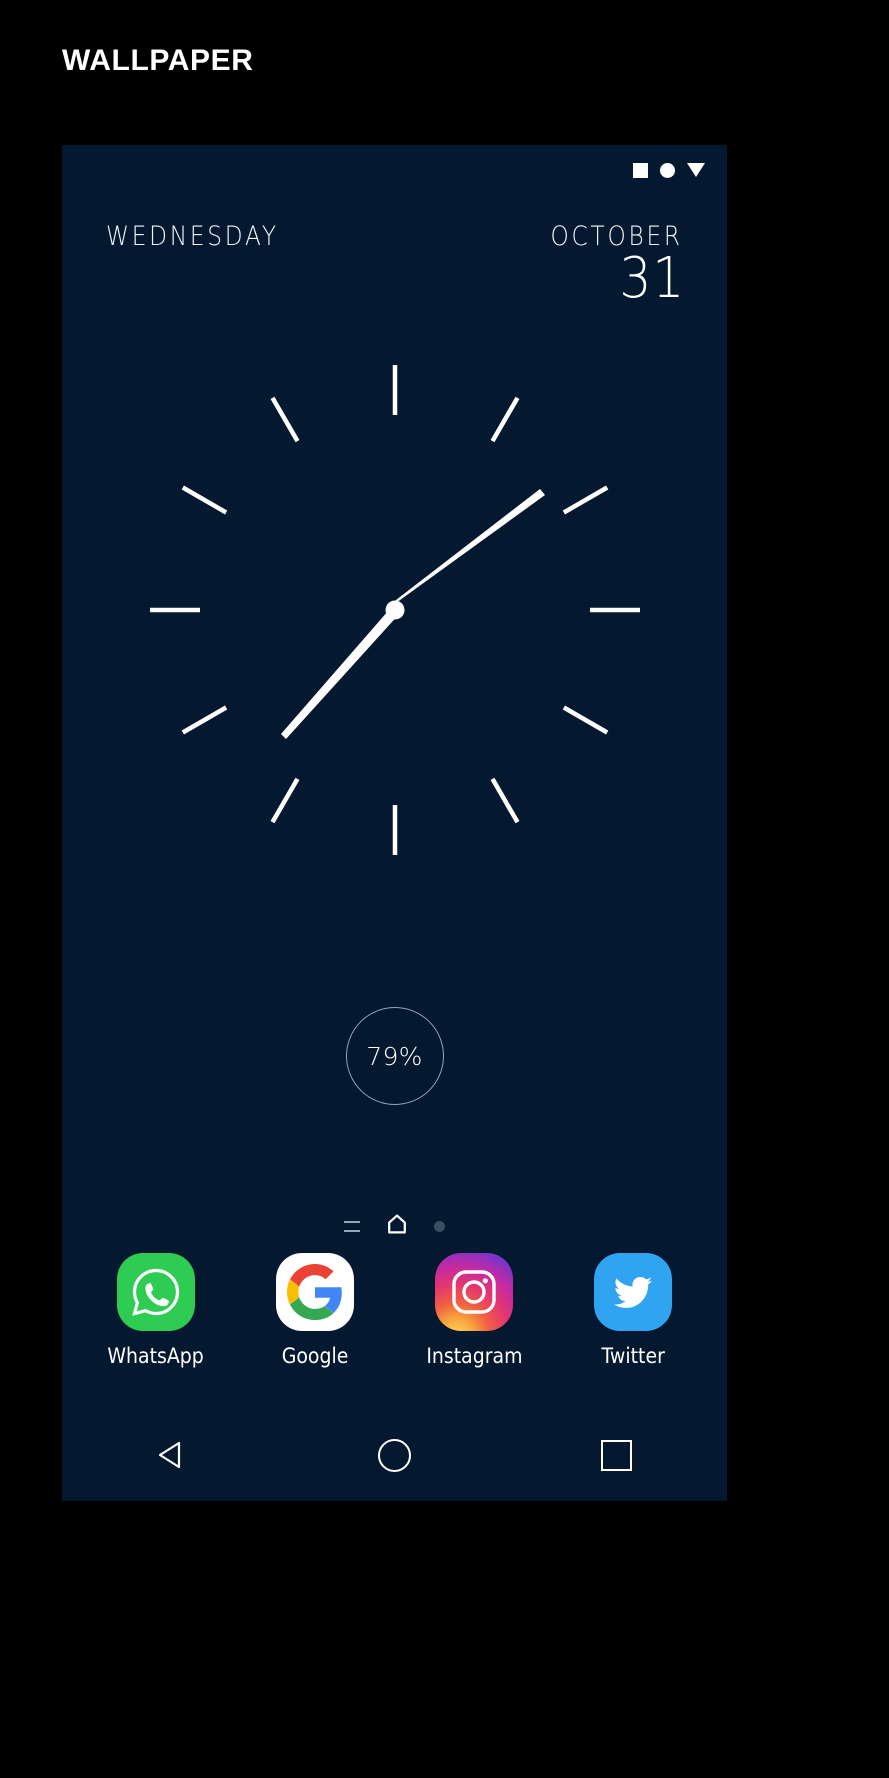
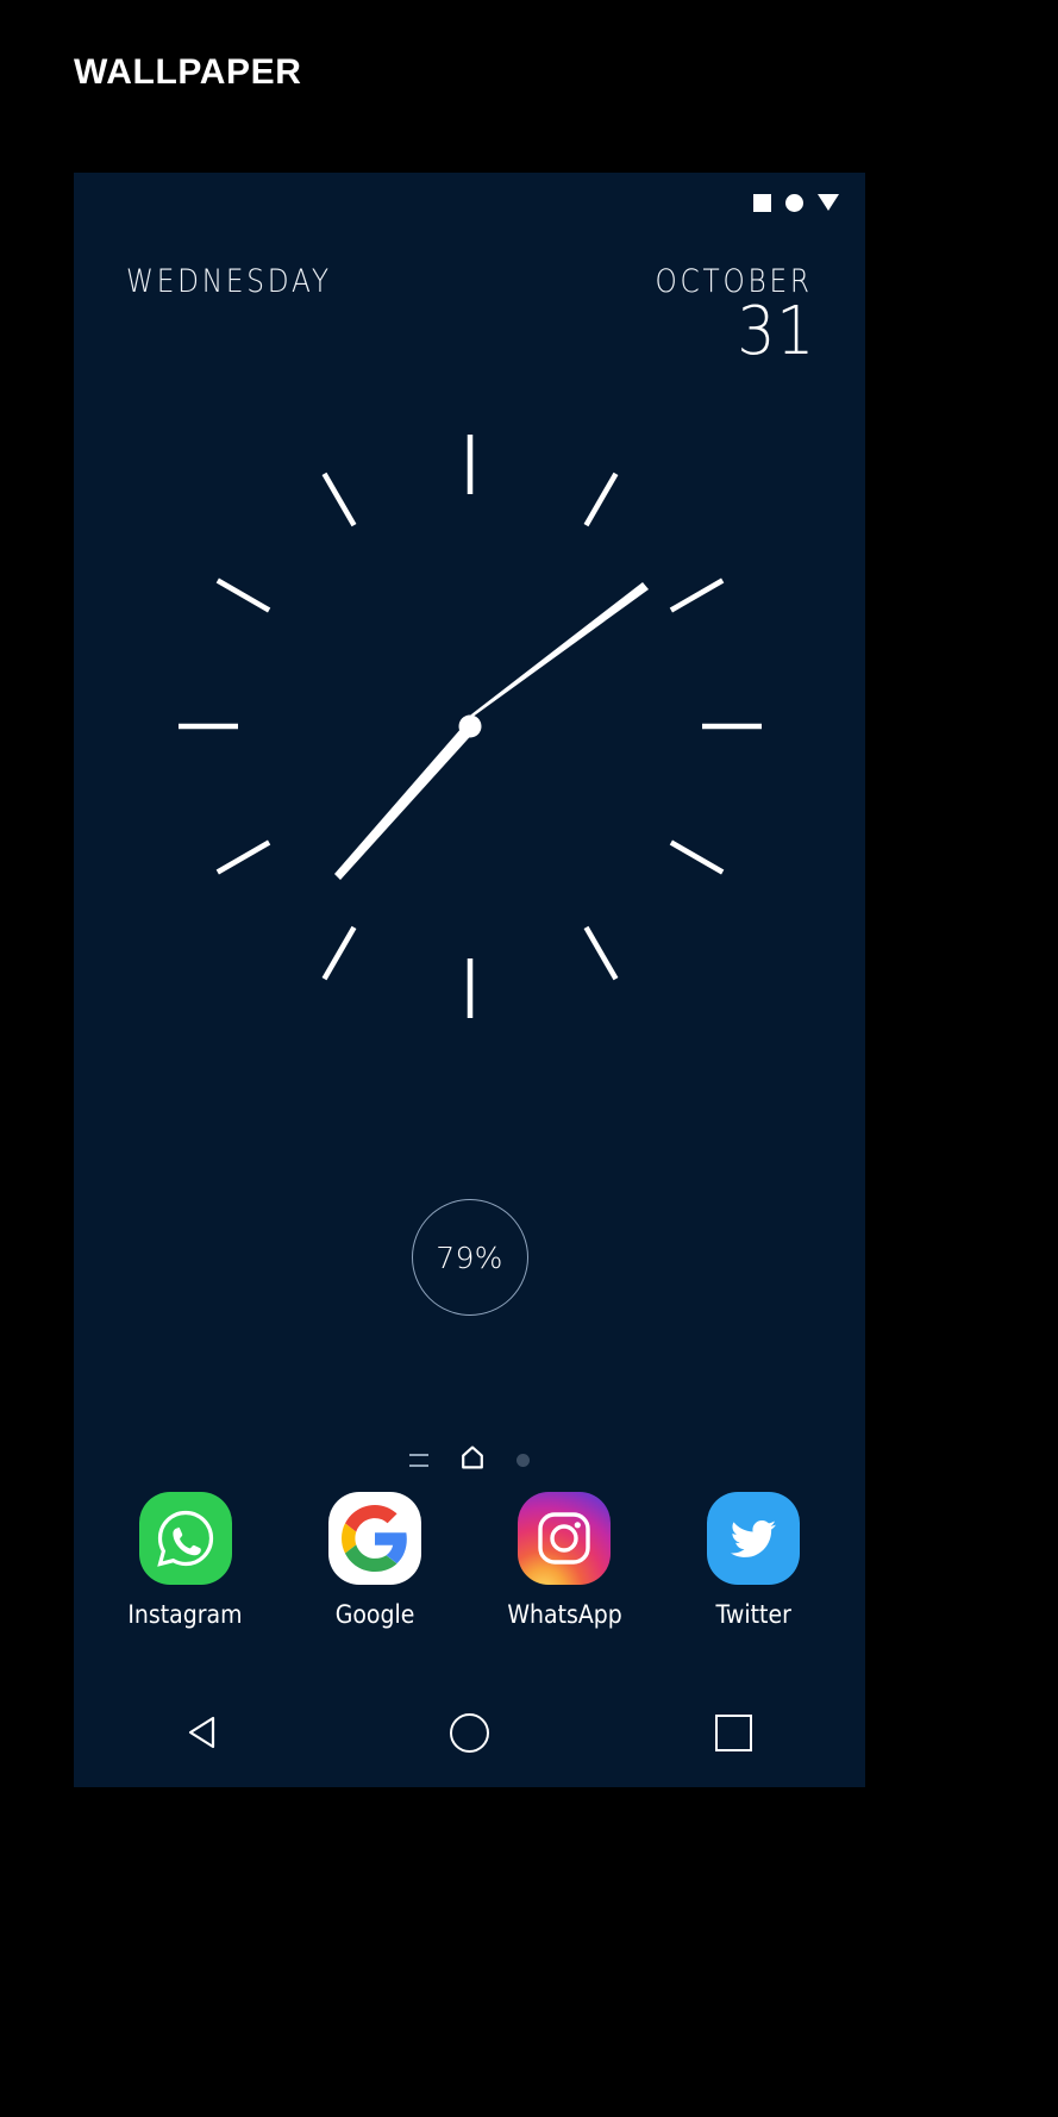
  WALLPAPER
  WEDNESDAY
  OCTOBER
  31
  79%
- WhatsApp
+ Instagram
  Google
- Instagram
+ WhatsApp
  Twitter
